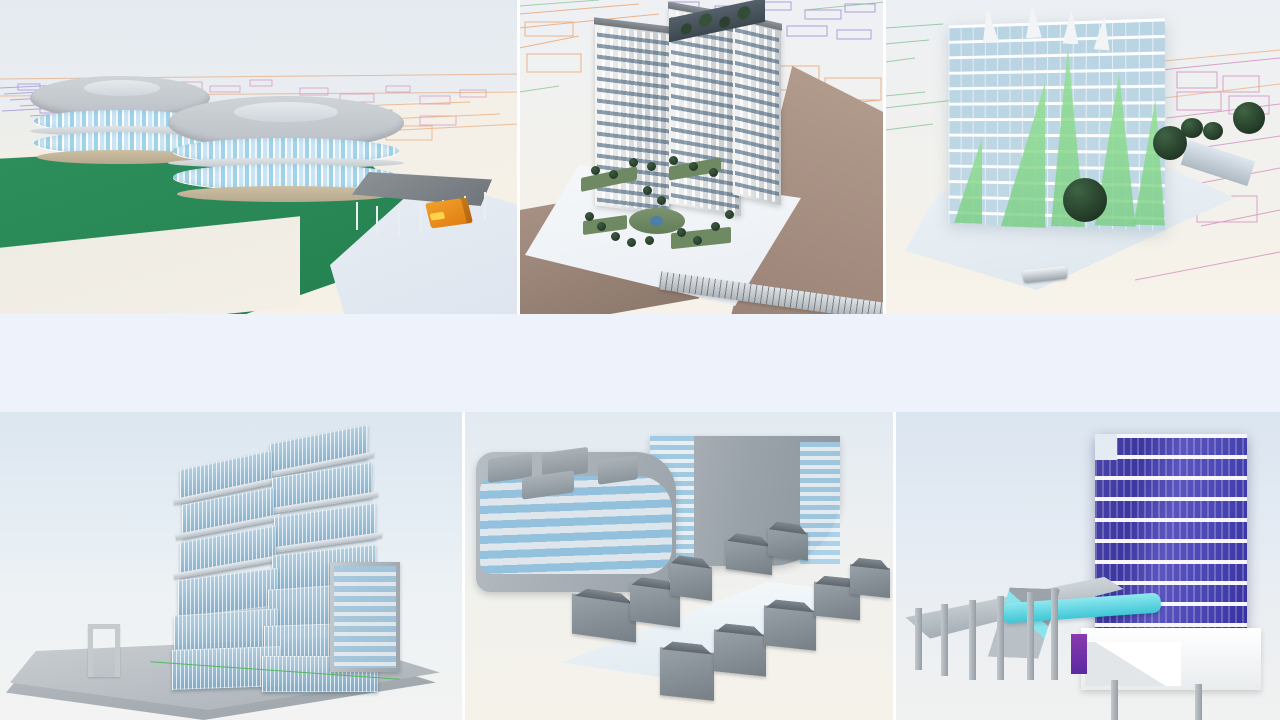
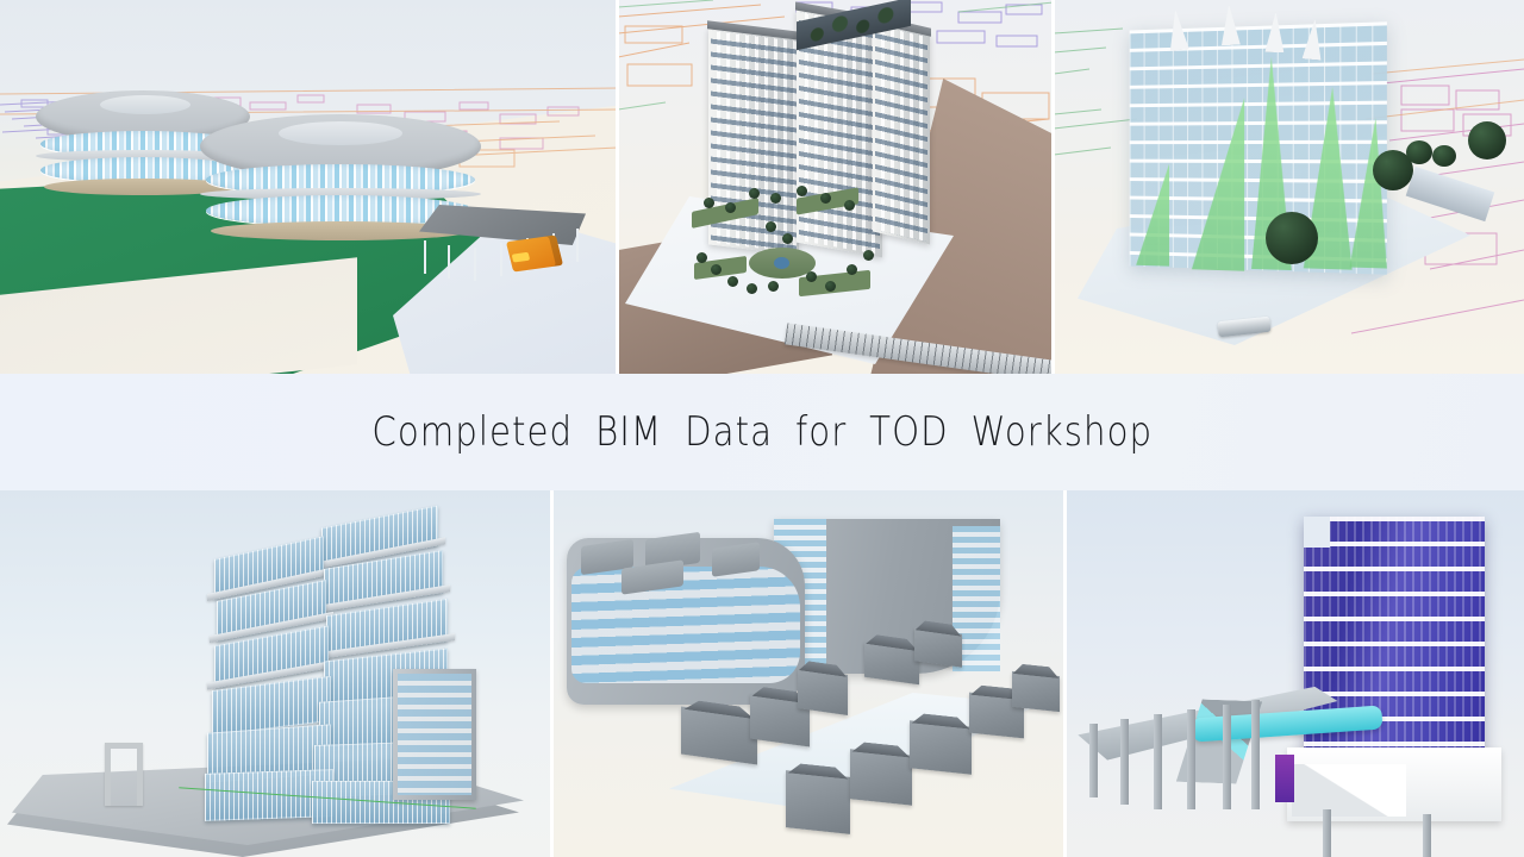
+ Completed BIM Data for TOD Workshop
